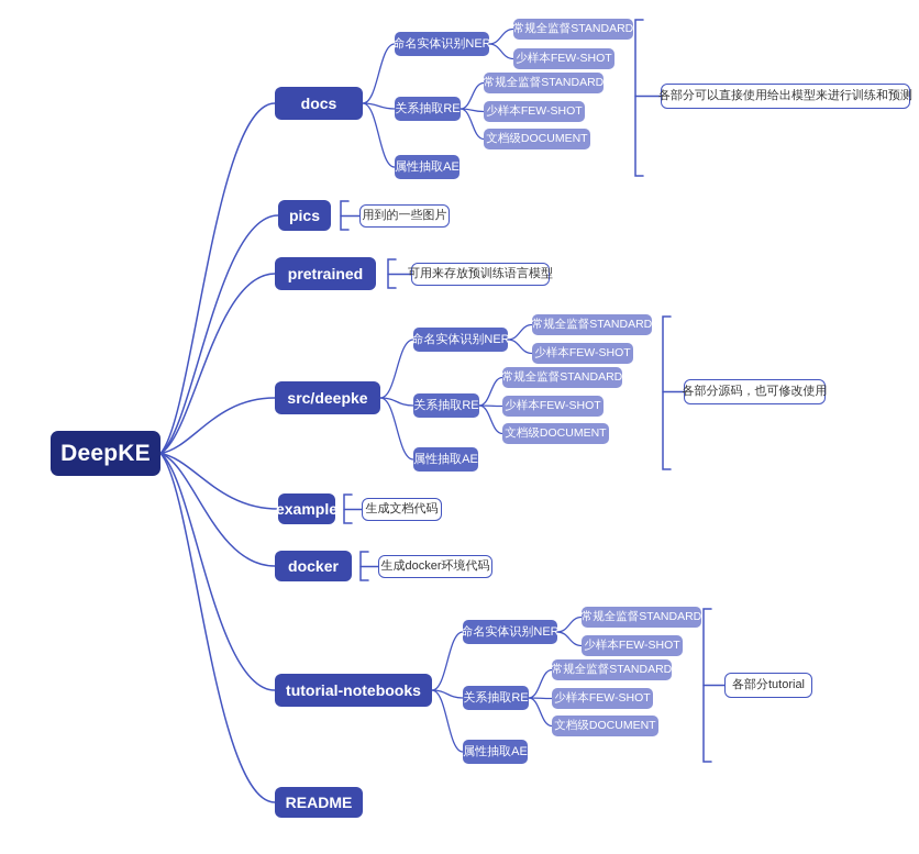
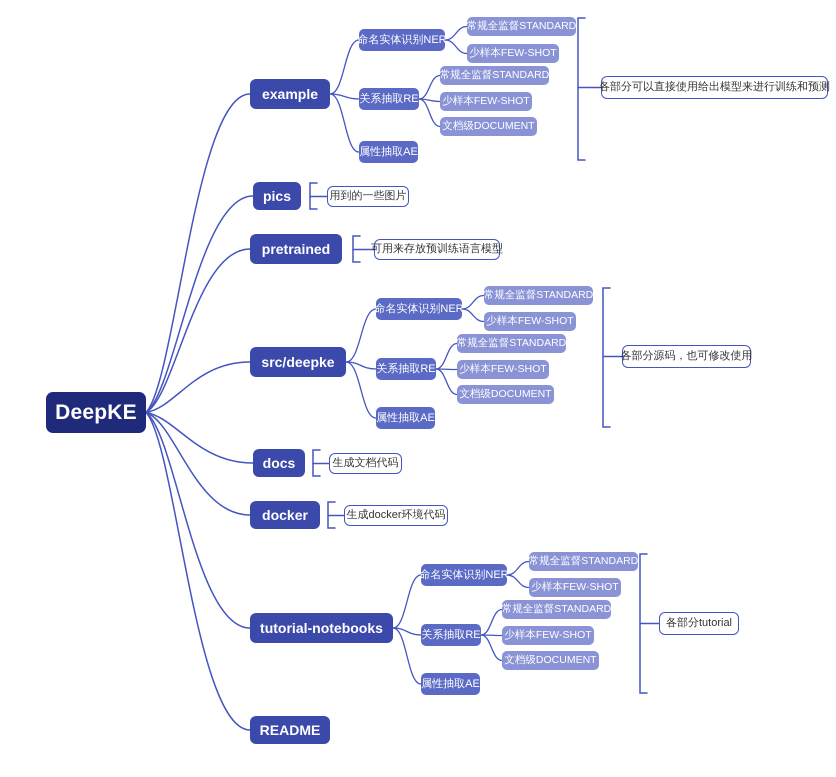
  DeepKE
- docs
+ example
  命名实体识别NER
  常规全监督STANDARD
  少样本FEW-SHOT
  关系抽取RE
  常规全监督STANDARD
  少样本FEW-SHOT
  文档级DOCUMENT
  属性抽取AE
  各部分可以直接使用给出模型来进行训练和预测
  pics
  用到的一些图片
  pretrained
  可用来存放预训练语言模型
  src/deepke
  命名实体识别NER
  常规全监督STANDARD
  少样本FEW-SHOT
  关系抽取RE
  常规全监督STANDARD
  少样本FEW-SHOT
  文档级DOCUMENT
  属性抽取AE
  各部分源码，也可修改使用
- example
+ docs
  生成文档代码
  docker
  生成docker环境代码
  tutorial-notebooks
  命名实体识别NER
  常规全监督STANDARD
  少样本FEW-SHOT
  关系抽取RE
  常规全监督STANDARD
  少样本FEW-SHOT
  文档级DOCUMENT
  属性抽取AE
  各部分tutorial
  README
